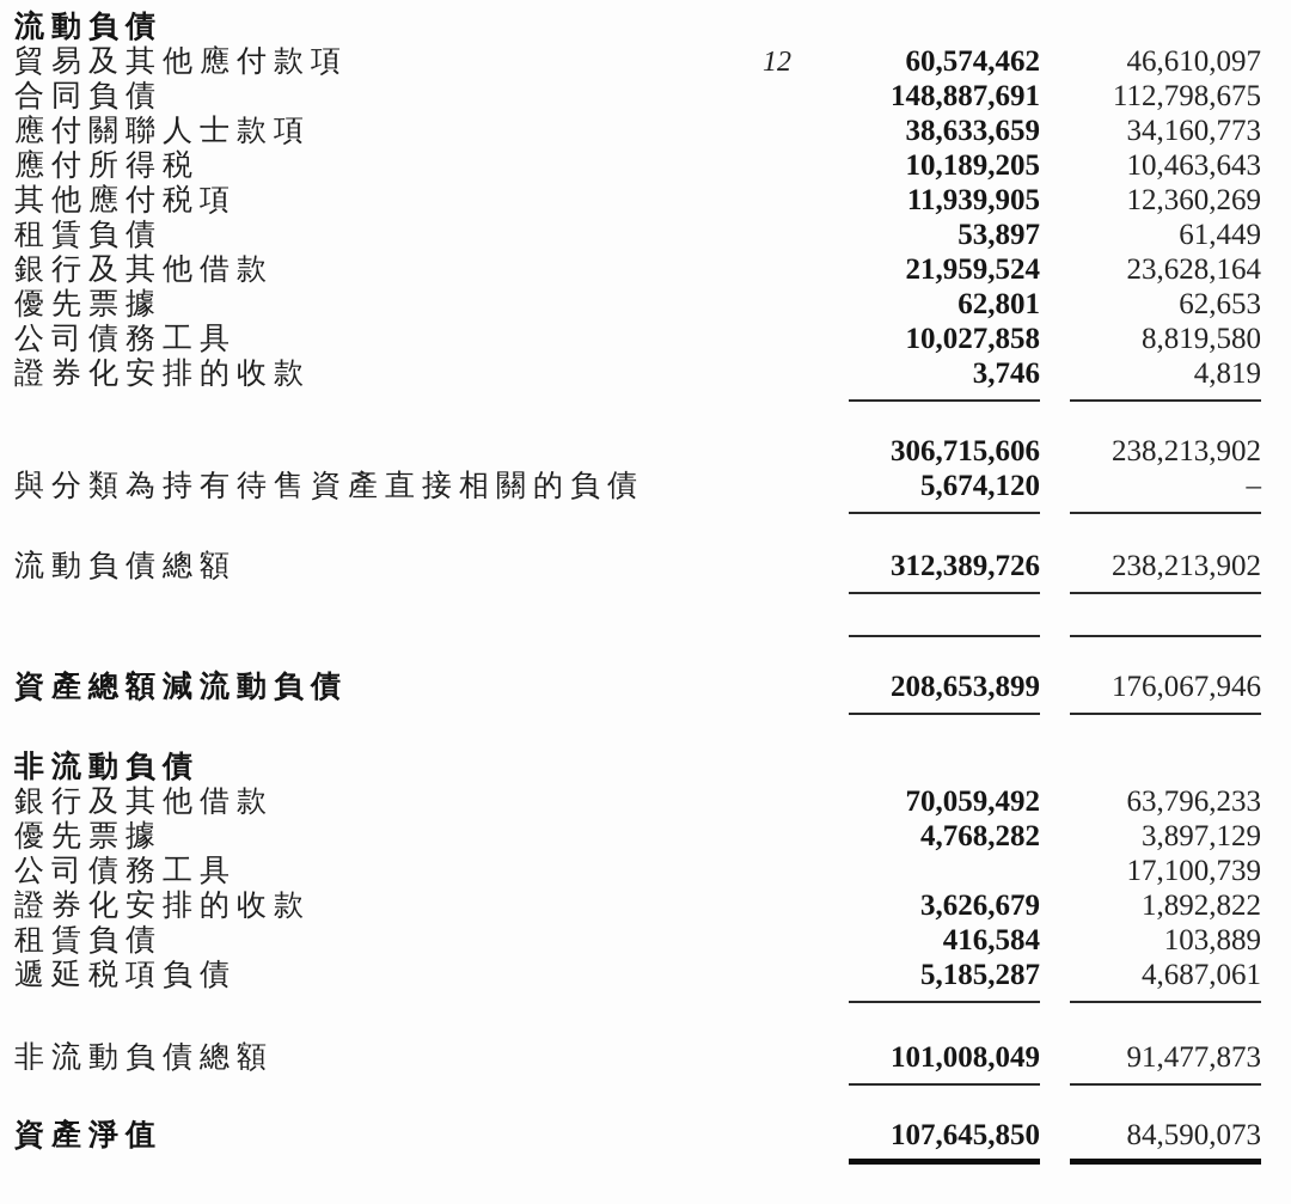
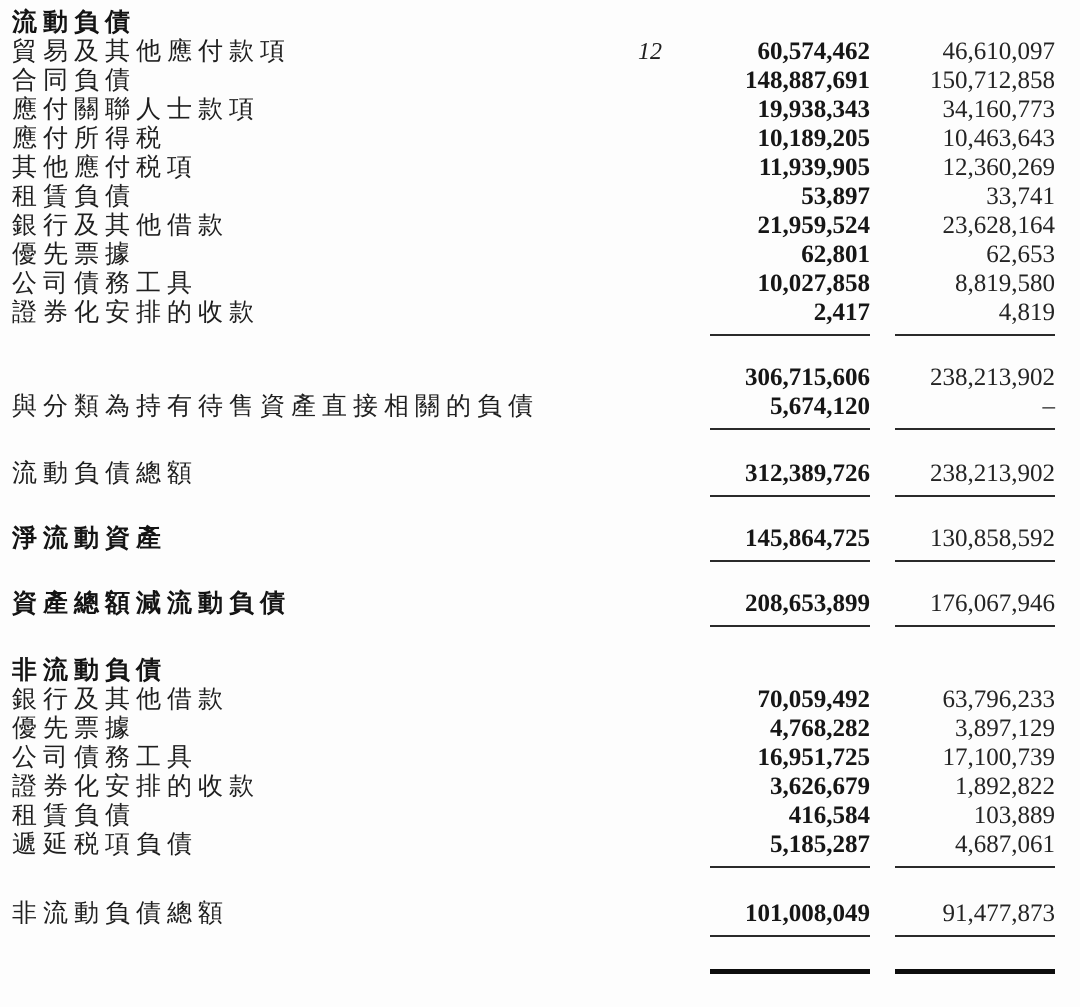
  流動負債
  貿易及其他應付款項
  12
  60,574,462
  46,610,097
  合同負債
  148,887,691
- 112,798,675
+ 150,712,858
  應付關聯人士款項
- 38,633,659
+ 19,938,343
  34,160,773
  應付所得税
  10,189,205
  10,463,643
  其他應付税項
  11,939,905
  12,360,269
  租賃負債
  53,897
- 61,449
+ 33,741
  銀行及其他借款
  21,959,524
  23,628,164
  優先票據
  62,801
  62,653
  公司債務工具
  10,027,858
  8,819,580
  證券化安排的收款
- 3,746
+ 2,417
  4,819
  306,715,606
  238,213,902
  與分類為持有待售資產直接相關的負債
  5,674,120
  –
  流動負債總額
  312,389,726
  238,213,902
+ 淨流動資產
+ 145,864,725
+ 130,858,592
  資產總額減流動負債
  208,653,899
  176,067,946
  非流動負債
  銀行及其他借款
  70,059,492
  63,796,233
  優先票據
  4,768,282
  3,897,129
  公司債務工具
+ 16,951,725
  17,100,739
  證券化安排的收款
  3,626,679
  1,892,822
  租賃負債
  416,584
  103,889
  遞延税項負債
  5,185,287
  4,687,061
  非流動負債總額
  101,008,049
  91,477,873
- 資產淨值
- 107,645,850
- 84,590,073
